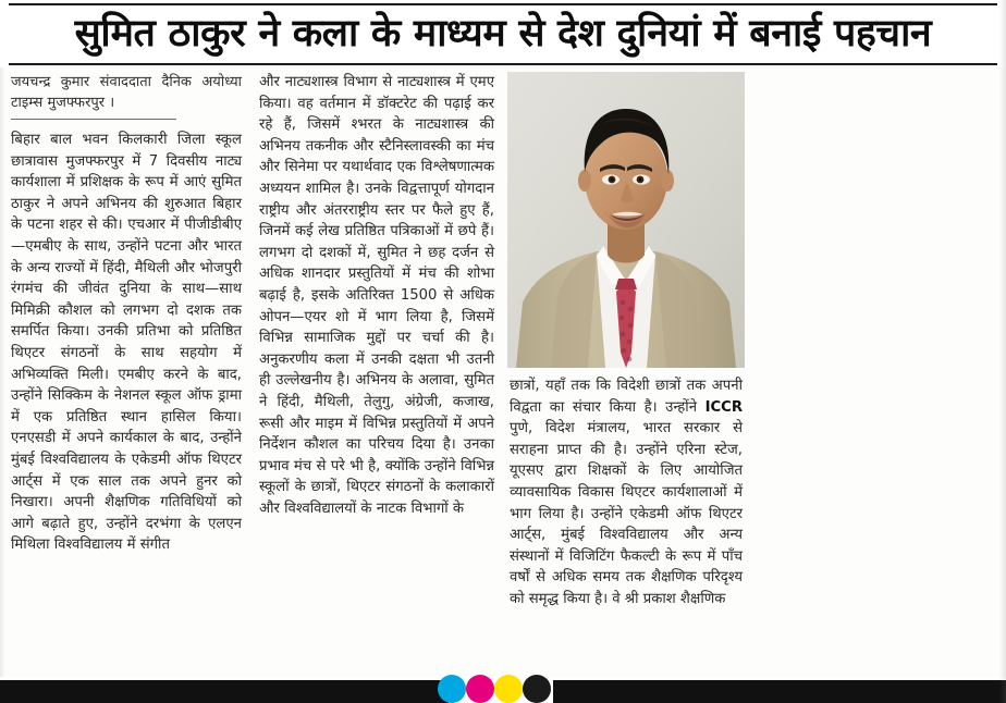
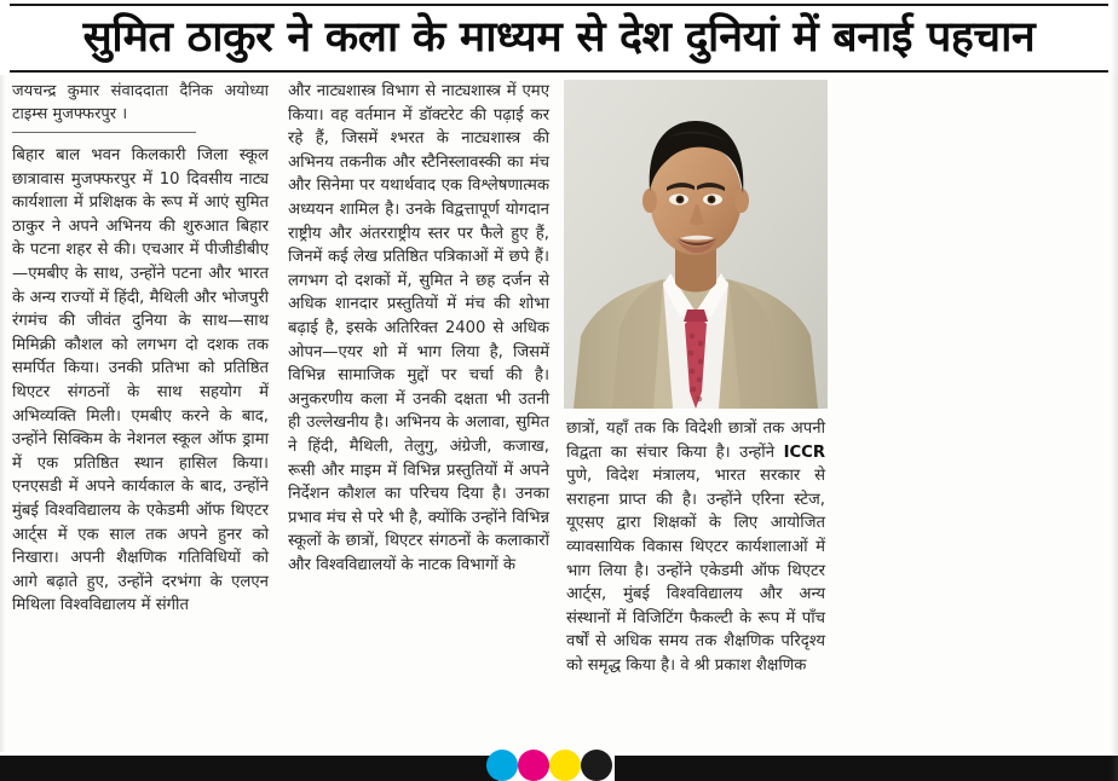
  सुमित ठाकुर ने कला के माध्यम से देश दुनियां में बनाई पहचान
  जयचन्द्र कुमार संवाददाता दैनिक अयोध्या टाइम्स मुजफ्फरपुर ।
- बिहार बाल भवन किलकारी जिला स्कूल छात्रावास मुजफ्फरपुर में 7 दिवसीय नाट्य कार्यशाला में प्रशिक्षक के रूप में आएं सुमित ठाकुर ने अपने अभिनय की शुरुआत बिहार के पटना शहर से की। एचआर में पीजीडीबीए—एमबीए के साथ, उन्होंने पटना और भारत के अन्य राज्यों में हिंदी, मैथिली और भोजपुरी रंगमंच की जीवंत दुनिया के साथ—साथ मिमिक्री कौशल को लगभग दो दशक तक समर्पित किया। उनकी प्रतिभा को प्रतिष्ठित थिएटर संगठनों के साथ सहयोग में अभिव्यक्ति मिली। एमबीए करने के बाद, उन्होंने सिक्किम के नेशनल स्कूल ऑफ ड्रामा में एक प्रतिष्ठित स्थान हासिल किया। एनएसडी में अपने कार्यकाल के बाद, उन्होंने मुंबई विश्वविद्यालय के एकेडमी ऑफ थिएटर आर्ट्स में एक साल तक अपने हुनर को निखारा। अपनी शैक्षणिक गतिविधियों को आगे बढ़ाते हुए, उन्होंने दरभंगा के एलएन मिथिला विश्वविद्यालय में संगीत
+ बिहार बाल भवन किलकारी जिला स्कूल छात्रावास मुजफ्फरपुर में 10 दिवसीय नाट्य कार्यशाला में प्रशिक्षक के रूप में आएं सुमित ठाकुर ने अपने अभिनय की शुरुआत बिहार के पटना शहर से की। एचआर में पीजीडीबीए—एमबीए के साथ, उन्होंने पटना और भारत के अन्य राज्यों में हिंदी, मैथिली और भोजपुरी रंगमंच की जीवंत दुनिया के साथ—साथ मिमिक्री कौशल को लगभग दो दशक तक समर्पित किया। उनकी प्रतिभा को प्रतिष्ठित थिएटर संगठनों के साथ सहयोग में अभिव्यक्ति मिली। एमबीए करने के बाद, उन्होंने सिक्किम के नेशनल स्कूल ऑफ ड्रामा में एक प्रतिष्ठित स्थान हासिल किया। एनएसडी में अपने कार्यकाल के बाद, उन्होंने मुंबई विश्वविद्यालय के एकेडमी ऑफ थिएटर आर्ट्स में एक साल तक अपने हुनर को निखारा। अपनी शैक्षणिक गतिविधियों को आगे बढ़ाते हुए, उन्होंने दरभंगा के एलएन मिथिला विश्वविद्यालय में संगीत
- और नाट्यशास्त्र विभाग से नाट्यशास्त्र में एमए किया। वह वर्तमान में डॉक्टरेट की पढ़ाई कर रहे हैं, जिसमें श्भरत के नाट्यशास्त्र की अभिनय तकनीक और स्टैनिस्लावस्की का मंच और सिनेमा पर यथार्थवाद एक विश्लेषणात्मक अध्ययन शामिल है। उनके विद्वत्तापूर्ण योगदान राष्ट्रीय और अंतरराष्ट्रीय स्तर पर फैले हुए हैं, जिनमें कई लेख प्रतिष्ठित पत्रिकाओं में छपे हैं। लगभग दो दशकों में, सुमित ने छह दर्जन से अधिक शानदार प्रस्तुतियों में मंच की शोभा बढ़ाई है, इसके अतिरिक्त 1500 से अधिक ओपन—एयर शो में भाग लिया है, जिसमें विभिन्न सामाजिक मुद्दों पर चर्चा की है। अनुकरणीय कला में उनकी दक्षता भी उतनी ही उल्लेखनीय है। अभिनय के अलावा, सुमित ने हिंदी, मैथिली, तेलुगु, अंग्रेजी, कजाख, रूसी और माइम में विभिन्न प्रस्तुतियों में अपने निर्देशन कौशल का परिचय दिया है। उनका प्रभाव मंच से परे भी है, क्योंकि उन्होंने विभिन्न स्कूलों के छात्रों, थिएटर संगठनों के कलाकारों और विश्वविद्यालयों के नाटक विभागों के
+ और नाट्यशास्त्र विभाग से नाट्यशास्त्र में एमए किया। वह वर्तमान में डॉक्टरेट की पढ़ाई कर रहे हैं, जिसमें श्भरत के नाट्यशास्त्र की अभिनय तकनीक और स्टैनिस्लावस्की का मंच और सिनेमा पर यथार्थवाद एक विश्लेषणात्मक अध्ययन शामिल है। उनके विद्वत्तापूर्ण योगदान राष्ट्रीय और अंतरराष्ट्रीय स्तर पर फैले हुए हैं, जिनमें कई लेख प्रतिष्ठित पत्रिकाओं में छपे हैं। लगभग दो दशकों में, सुमित ने छह दर्जन से अधिक शानदार प्रस्तुतियों में मंच की शोभा बढ़ाई है, इसके अतिरिक्त 2400 से अधिक ओपन—एयर शो में भाग लिया है, जिसमें विभिन्न सामाजिक मुद्दों पर चर्चा की है। अनुकरणीय कला में उनकी दक्षता भी उतनी ही उल्लेखनीय है। अभिनय के अलावा, सुमित ने हिंदी, मैथिली, तेलुगु, अंग्रेजी, कजाख, रूसी और माइम में विभिन्न प्रस्तुतियों में अपने निर्देशन कौशल का परिचय दिया है। उनका प्रभाव मंच से परे भी है, क्योंकि उन्होंने विभिन्न स्कूलों के छात्रों, थिएटर संगठनों के कलाकारों और विश्वविद्यालयों के नाटक विभागों के
  छात्रों, यहाँ तक कि विदेशी छात्रों तक अपनी विद्वता का संचार किया है। उन्होंने ICCR पुणे, विदेश मंत्रालय, भारत सरकार से सराहना प्राप्त की है। उन्होंने एरिना स्टेज, यूएसए द्वारा शिक्षकों के लिए आयोजित व्यावसायिक विकास थिएटर कार्यशालाओं में भाग लिया है। उन्होंने एकेडमी ऑफ थिएटर आर्ट्स, मुंबई विश्वविद्यालय और अन्य संस्थानों में विजिटिंग फैकल्टी के रूप में पाँच वर्षों से अधिक समय तक शैक्षणिक परिदृश्य को समृद्ध किया है। वे श्री प्रकाश शैक्षणिक
